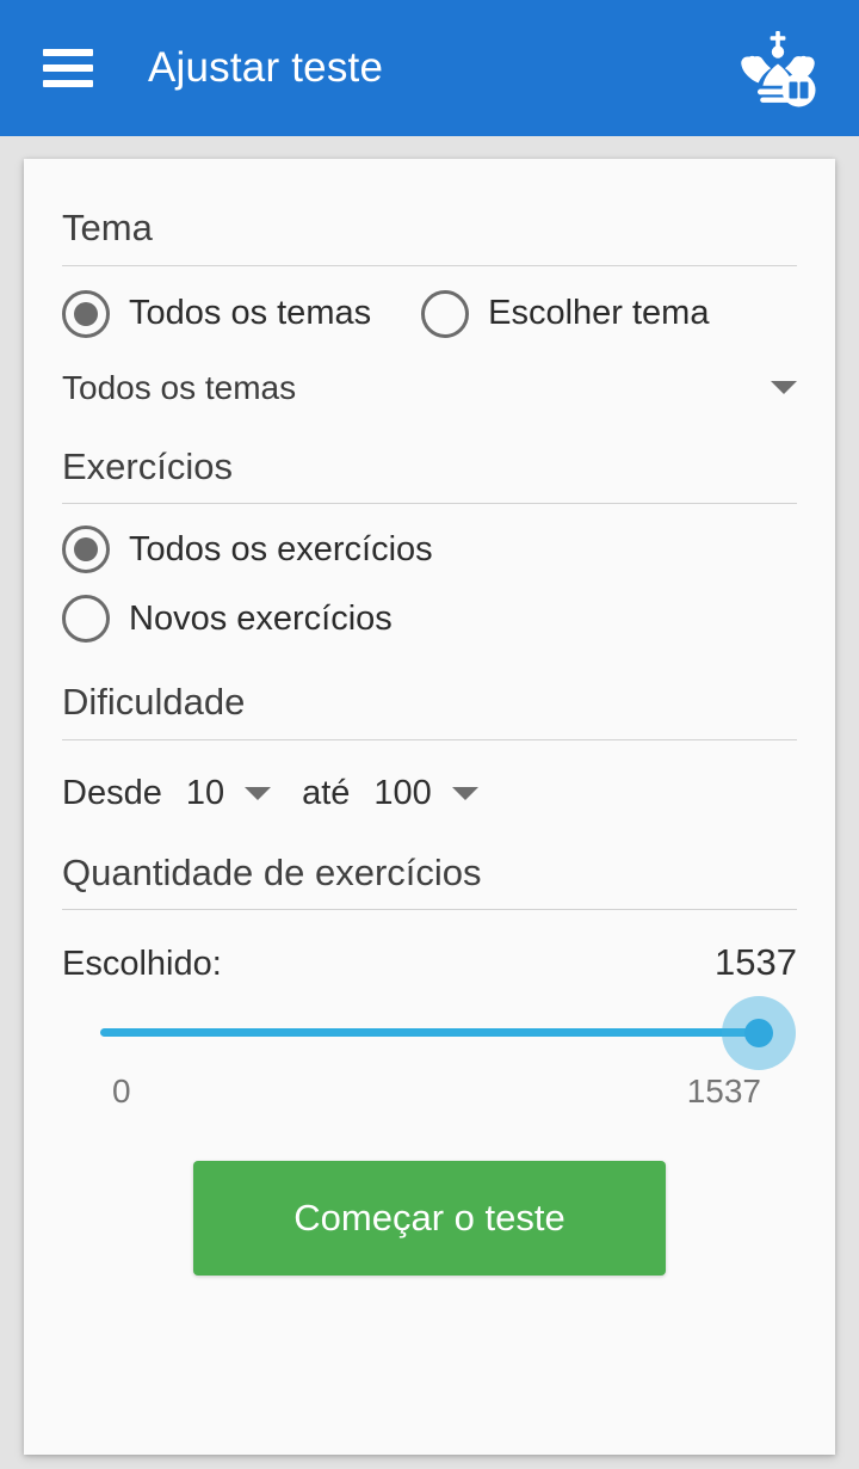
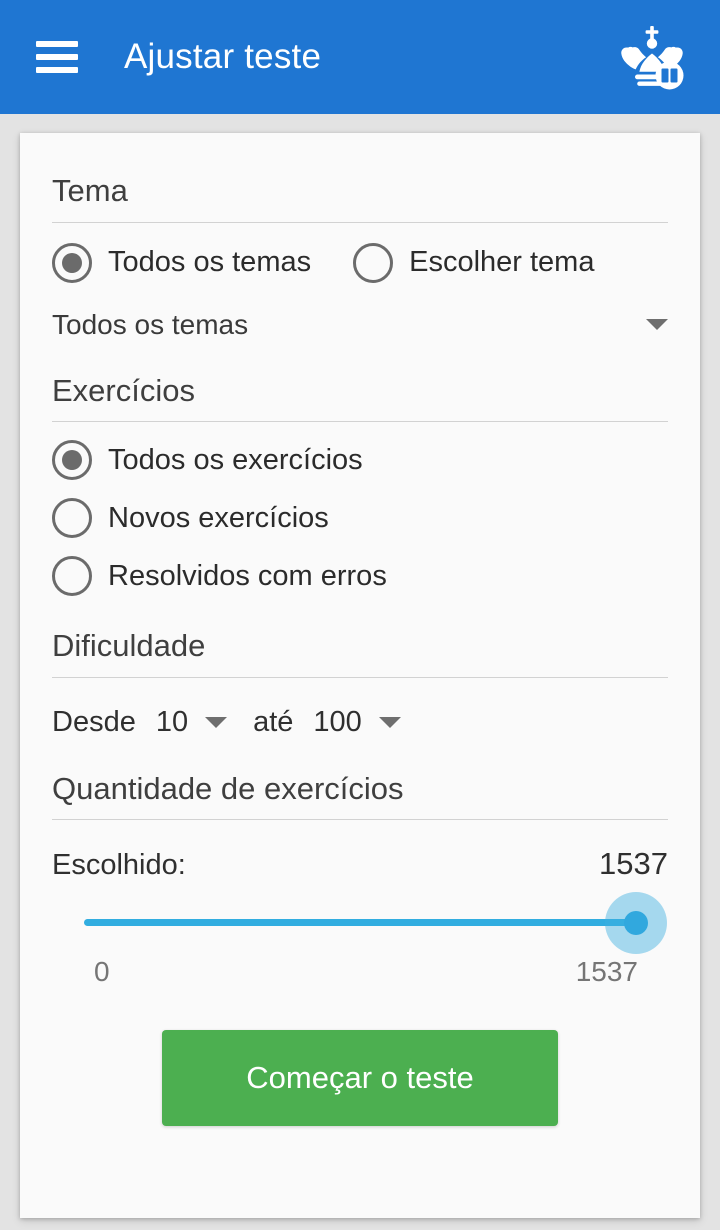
  Ajustar teste
  Tema
  Todos os temas
  Escolher tema
  Todos os temas
  Exercícios
  Todos os exercícios
  Novos exercícios
+ Resolvidos com erros
  Dificuldade
  Desde
  10
  até
  100
  Quantidade de exercícios
  Escolhido:
  1537
  0
  1537
  Começar o teste
